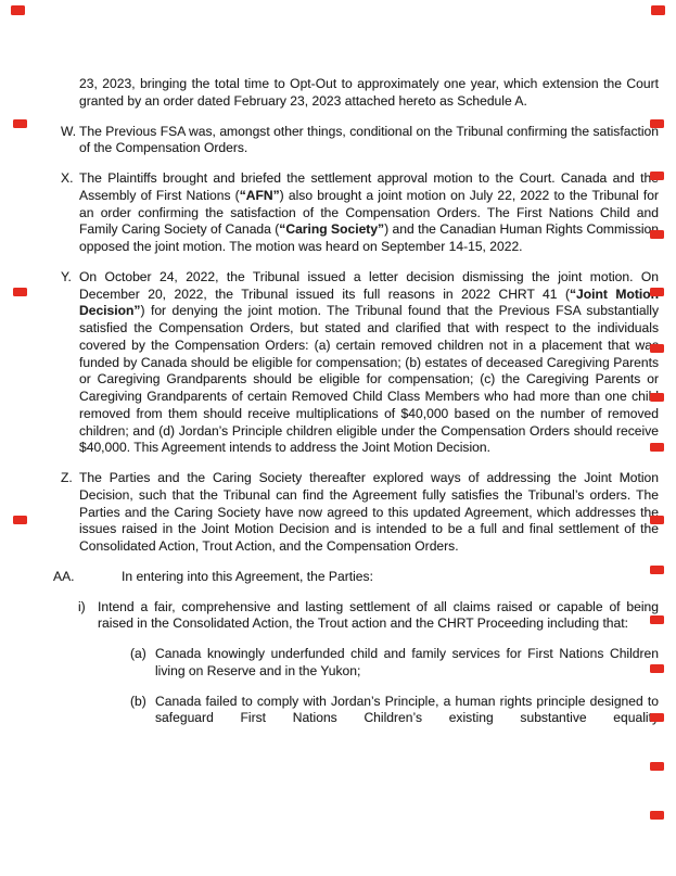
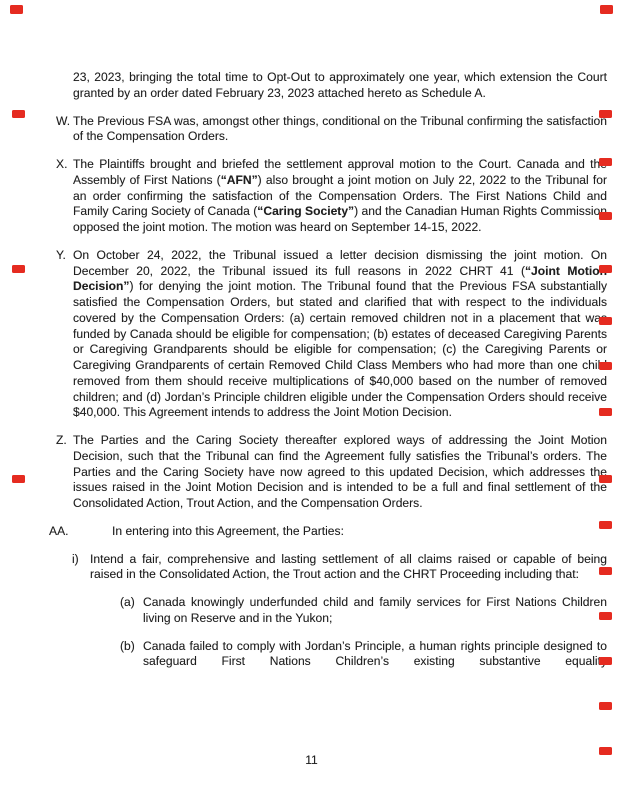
  23, 2023, bringing the total time to Opt-Out to approximately one year, which extension the Court granted by an order dated February 23, 2023 attached hereto as Schedule A.
  W.
  The Previous FSA was, amongst other things, conditional on the Tribunal confirming the satisfaction of the Compensation Orders.
  X.
  The Plaintiffs brought and briefed the settlement approval motion to the Court. Canada and th Assembly of First Nations (“AFN”) also brought a joint motion on July 22, 2022 to the Tribunal for an order confirming the satisfaction of the Compensation Orders. The First Nations Child and Family Caring Society of Canada (“Caring Society”) and the Canadian Human Rights Commissio opposed the joint motion. The motion was heard on September 14-15, 2022.
  Y.
  On October 24, 2022, the Tribunal issued a letter decision dismissing the joint motion. On December 20, 2022, the Tribunal issued its full reasons in 2022 CHRT 41 (“Joint Motio Decision”) for denying the joint motion. The Tribunal found that the Previous FSA substantially satisfied the Compensation Orders, but stated and clarified that with respect to the individuals covered by the Compensation Orders: (a) certain removed children not in a placement that wa funded by Canada should be eligible for compensation; (b) estates of deceased Caregiving Parents or Caregiving Grandparents should be eligible for compensation; (c) the Caregiving Parents or Caregiving Grandparents of certain Removed Child Class Members who had more than one chi removed from them should receive multiplications of $40,000 based on the number of removed children; and (d) Jordan’s Principle children eligible under the Compensation Orders should receive $40,000. This Agreement intends to address the Joint Motion Decision.
  Z.
- The Parties and the Caring Society thereafter explored ways of addressing the Joint Motion Decision, such that the Tribunal can find the Agreement fully satisfies the Tribunal’s orders. The Parties and the Caring Society have now agreed to this updated Agreement, which addresses the issues raised in the Joint Motion Decision and is intended to be a full and final settlement of the Consolidated Action, Trout Action, and the Compensation Orders.
+ The Parties and the Caring Society thereafter explored ways of addressing the Joint Motion Decision, such that the Tribunal can find the Agreement fully satisfies the Tribunal’s orders. The Parties and the Caring Society have now agreed to this updated Decision, which addresses the issues raised in the Joint Motion Decision and is intended to be a full and final settlement of the Consolidated Action, Trout Action, and the Compensation Orders.
  AA.
  In entering into this Agreement, the Parties:
  i)
  Intend a fair, comprehensive and lasting settlement of all claims raised or capable of being raised in the Consolidated Action, the Trout action and the CHRT Proceeding including that:
  (a)
  Canada knowingly underfunded child and family services for First Nations Children living on Reserve and in the Yukon;
  (b)
  Canada failed to comply with Jordan’s Principle, a human rights principle designed to safeguard First Nations Children’s existing substantive equali
+ 11
